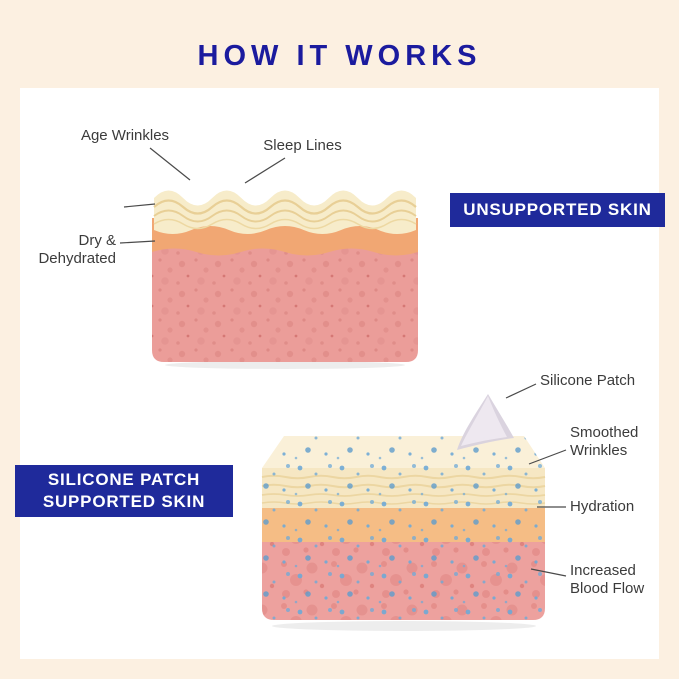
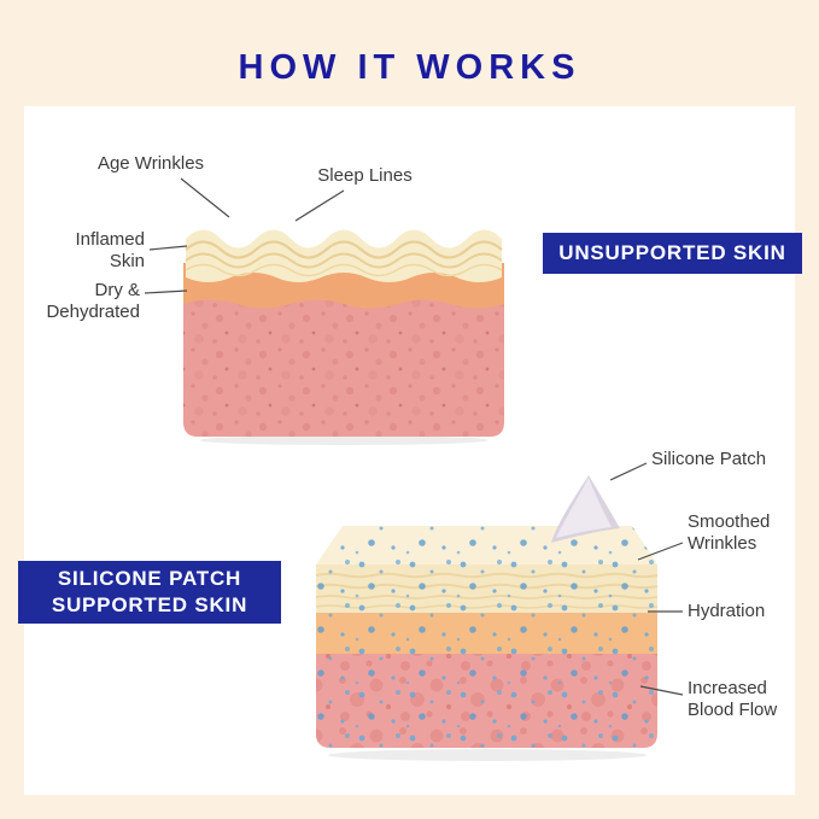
  HOW IT WORKS
  Age Wrinkles
  Sleep Lines
+ Inflamed
+ Skin
  Dry &
  Dehydrated
  UNSUPPORTED SKIN
  Silicone Patch
  Smoothed
  Wrinkles
  Hydration
  Increased
  Blood Flow
  SILICONE PATCH
  SUPPORTED SKIN
